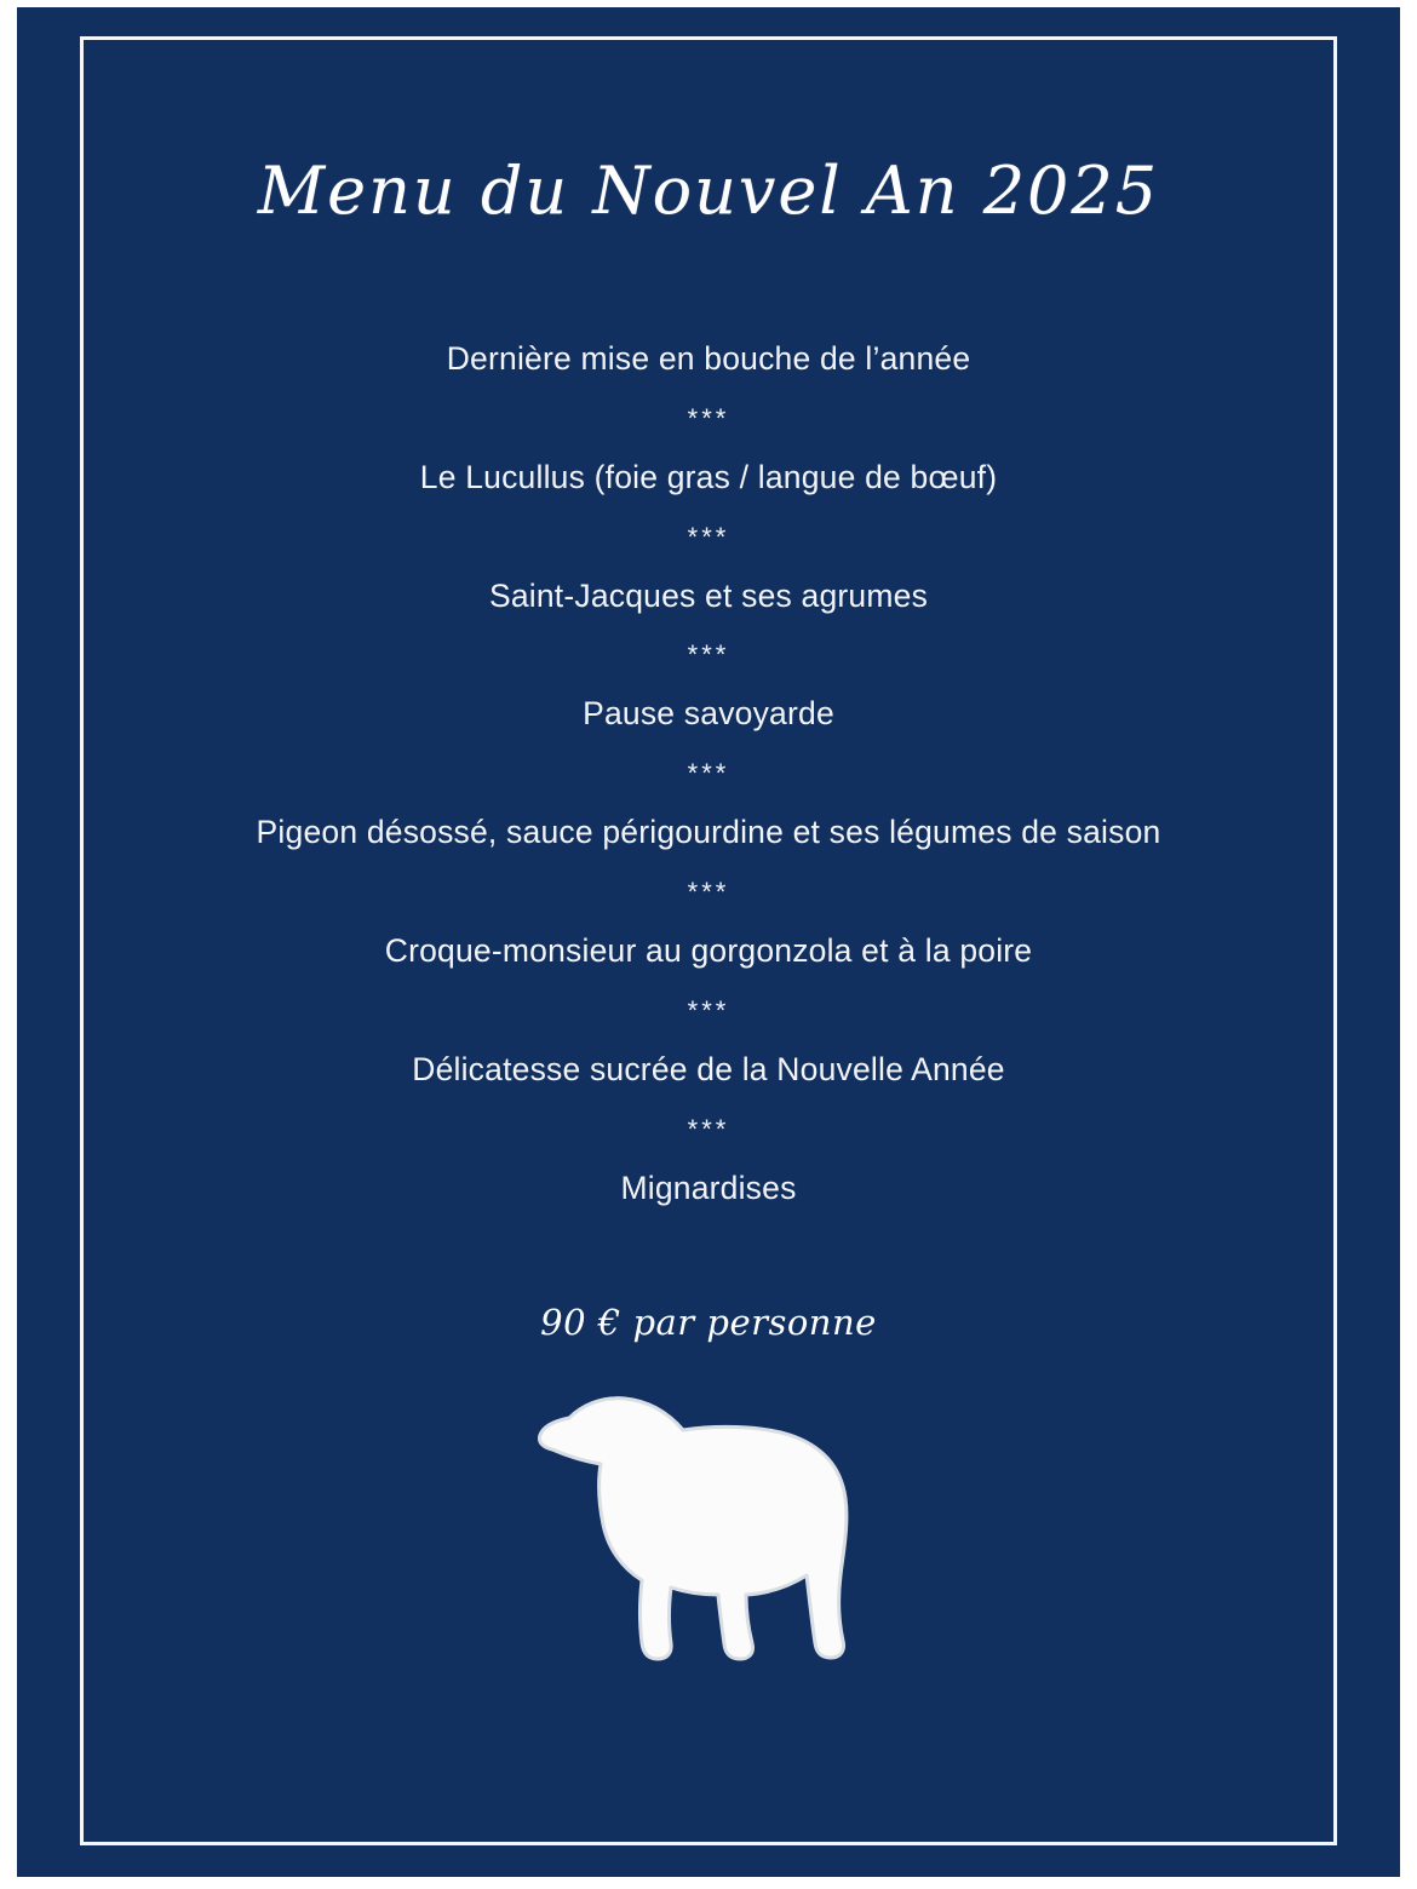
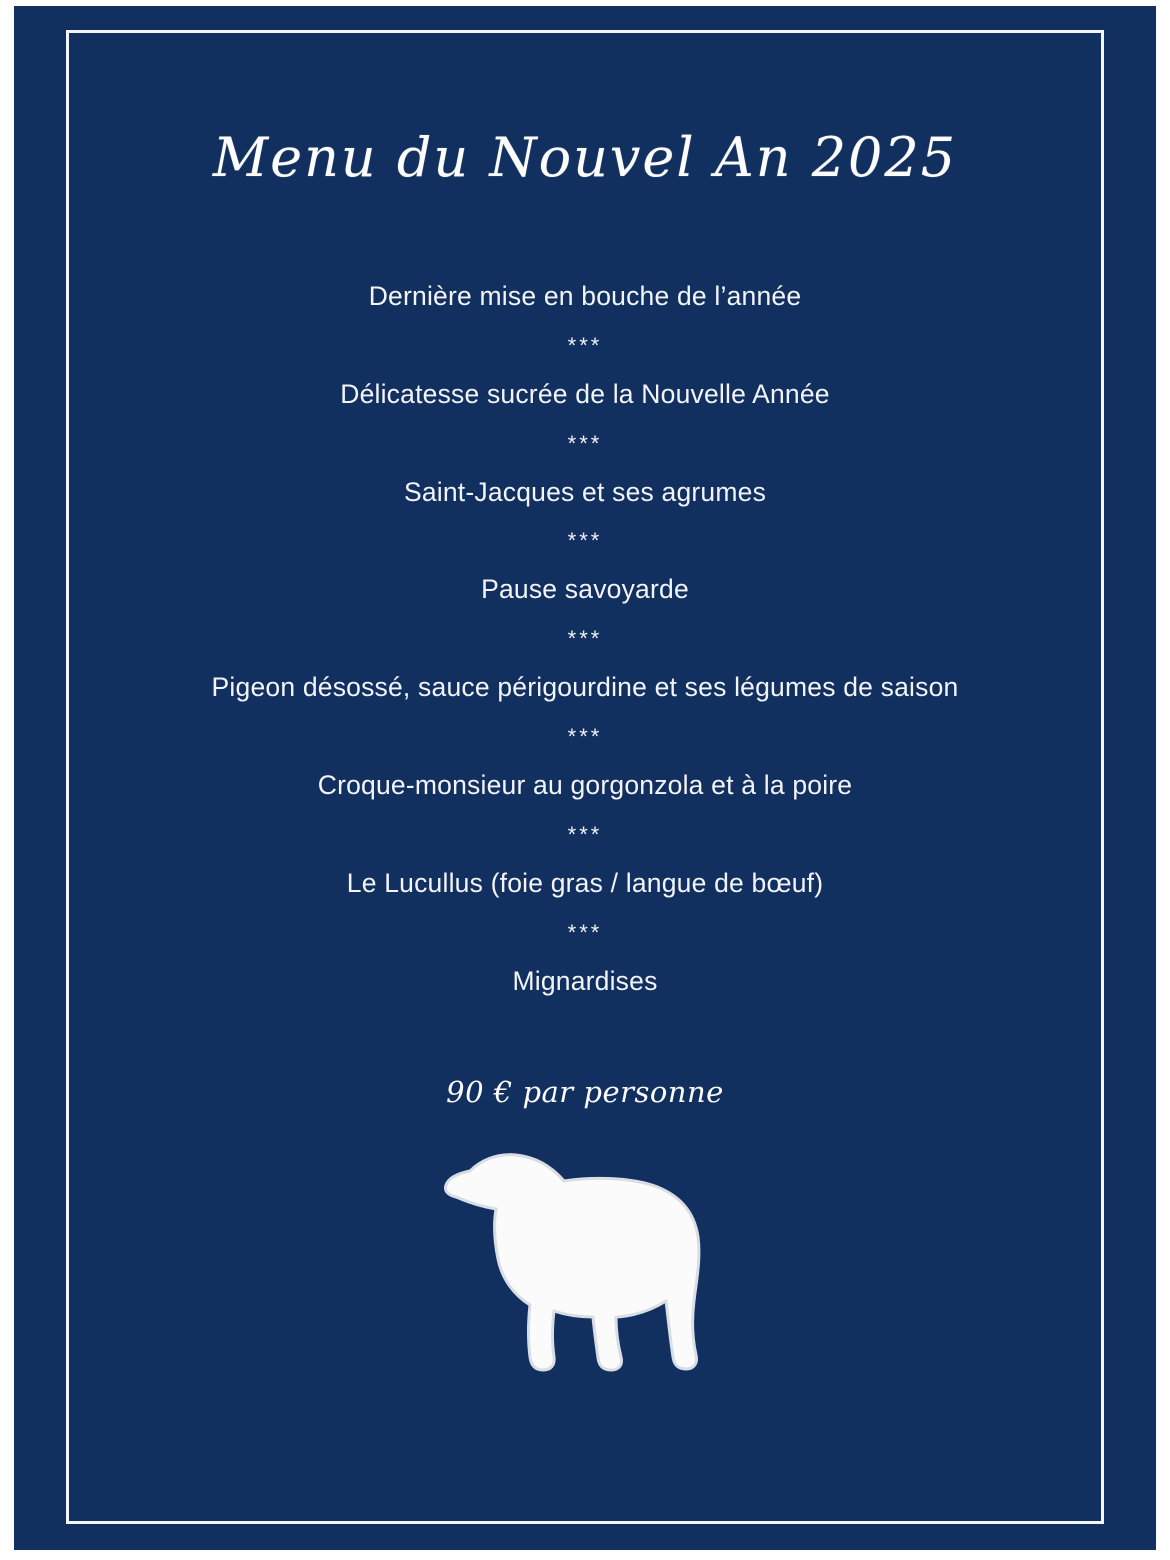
  Menu du Nouvel An 2025
  Dernière mise en bouche de l’année
  ***
- Le Lucullus (foie gras / langue de bœuf)
+ Délicatesse sucrée de la Nouvelle Année
  ***
  Saint-Jacques et ses agrumes
  ***
  Pause savoyarde
  ***
  Pigeon désossé, sauce périgourdine et ses légumes de saison
  ***
  Croque-monsieur au gorgonzola et à la poire
  ***
- Délicatesse sucrée de la Nouvelle Année
+ Le Lucullus (foie gras / langue de bœuf)
  ***
  Mignardises
  90 € par personne
